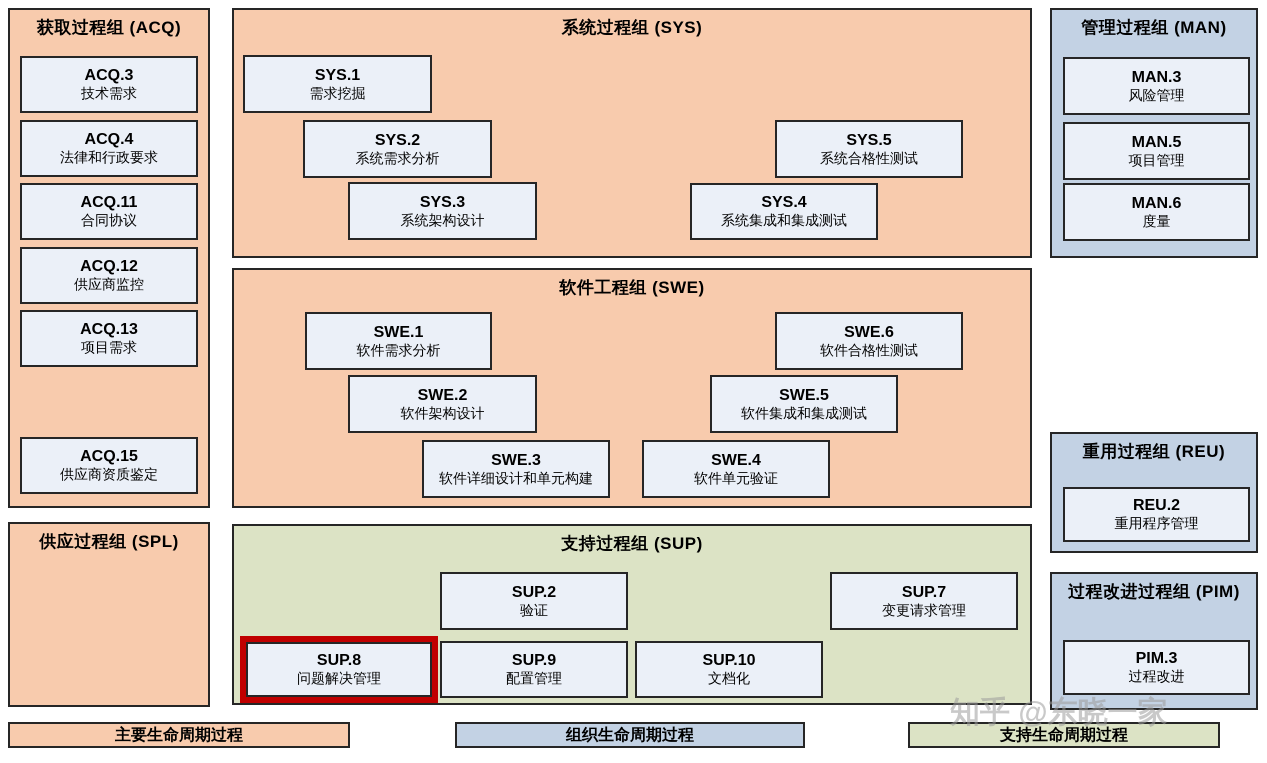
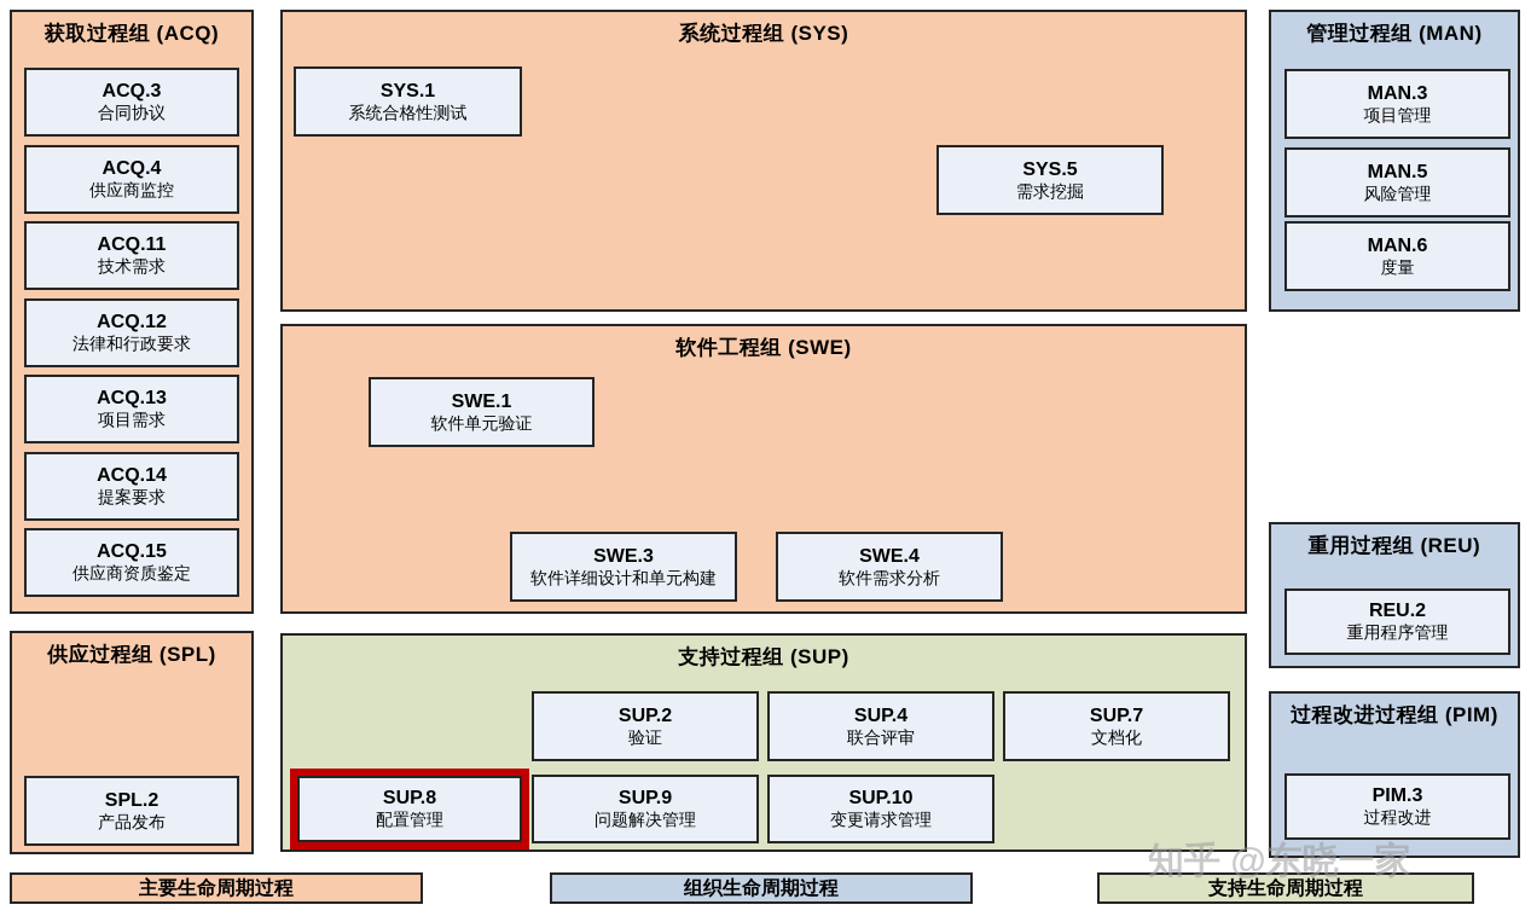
  获取过程组 (ACQ)
  供应过程组 (SPL)
  系统过程组 (SYS)
  软件工程组 (SWE)
  支持过程组 (SUP)
  管理过程组 (MAN)
  重用过程组 (REU)
  过程改进过程组 (PIM)
  ACQ.3
- 技术需求
+ 合同协议
  ACQ.4
- 法律和行政要求
+ 供应商监控
  ACQ.11
- 合同协议
+ 技术需求
  ACQ.12
- 供应商监控
+ 法律和行政要求
  ACQ.13
  项目需求
+ ACQ.14
+ 提案要求
  ACQ.15
  供应商资质鉴定
+ SPL.2
+ 产品发布
  SYS.1
- 需求挖掘
+ 系统合格性测试
- SYS.2
- 系统需求分析
- SYS.3
- 系统架构设计
- SYS.4
- 系统集成和集成测试
  SYS.5
- 系统合格性测试
+ 需求挖掘
  SWE.1
- 软件需求分析
+ 软件单元验证
- SWE.2
- 软件架构设计
  SWE.3
  软件详细设计和单元构建
  SWE.4
- 软件单元验证
+ 软件需求分析
- SWE.5
- 软件集成和集成测试
- SWE.6
- 软件合格性测试
  SUP.2
  验证
+ SUP.4
+ 联合评审
  SUP.7
- 变更请求管理
+ 文档化
  SUP.8
- 问题解决管理
+ 配置管理
  SUP.9
- 配置管理
+ 问题解决管理
  SUP.10
- 文档化
+ 变更请求管理
  MAN.3
- 风险管理
+ 项目管理
  MAN.5
- 项目管理
+ 风险管理
  MAN.6
  度量
  REU.2
  重用程序管理
  PIM.3
  过程改进
  主要生命周期过程
  组织生命周期过程
  支持生命周期过程
  知乎 @东晓一家
